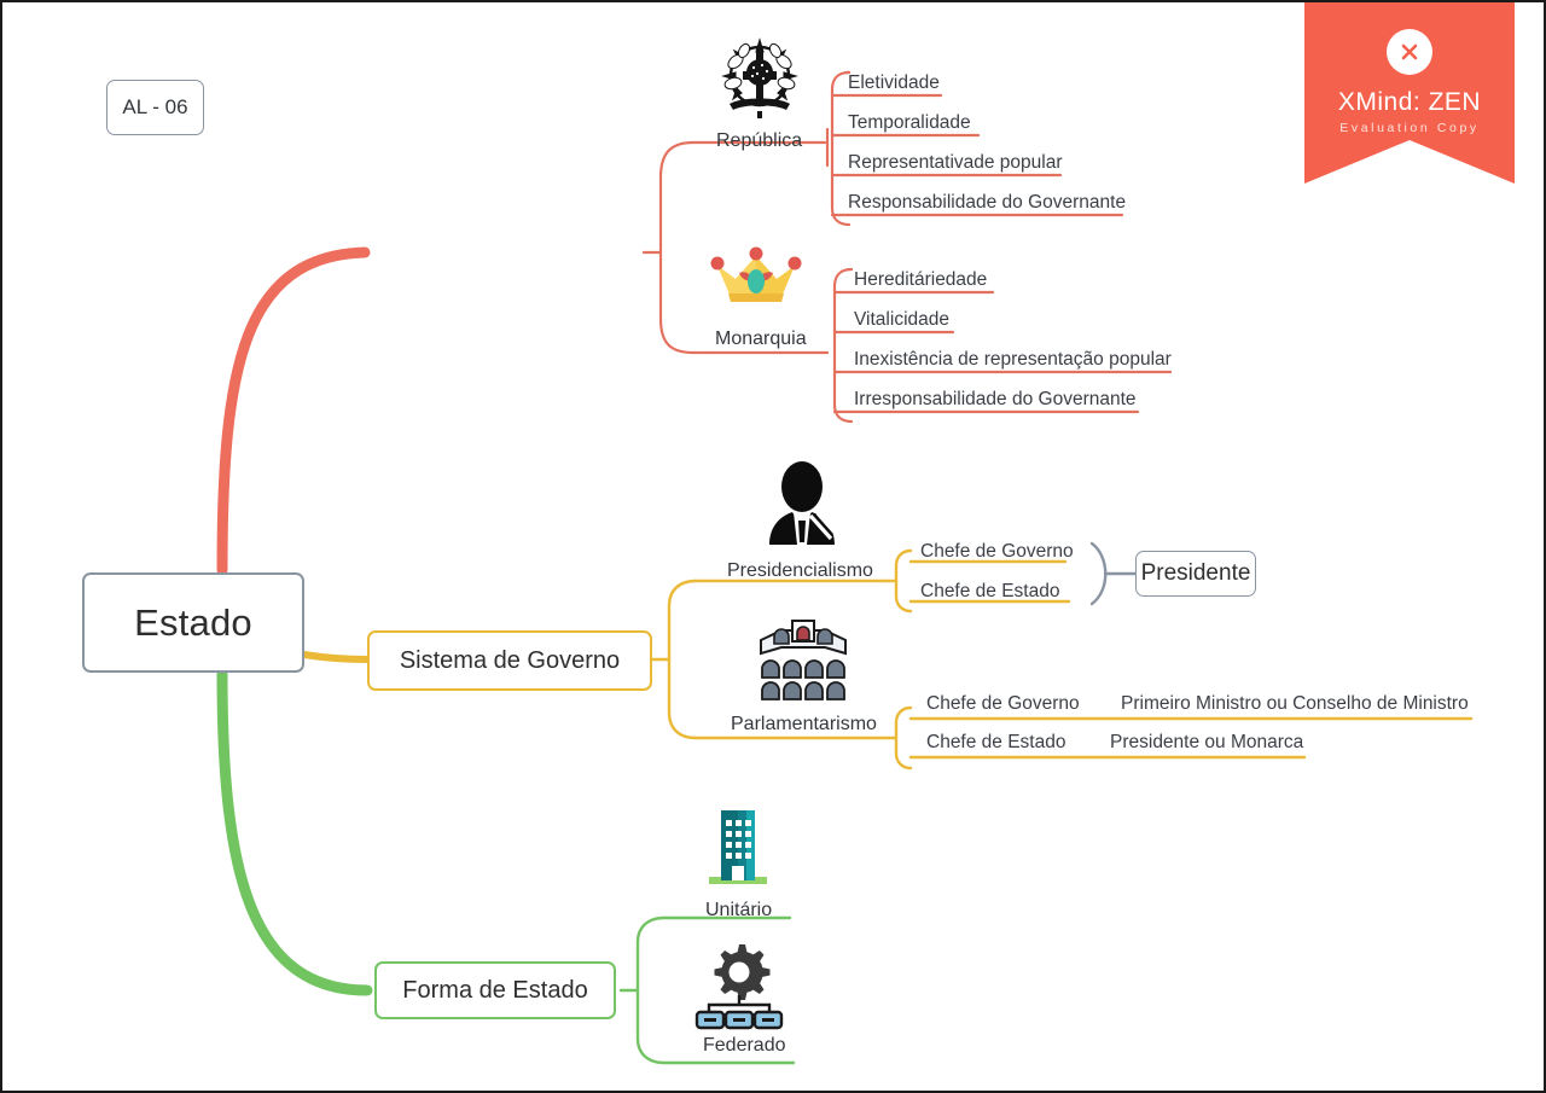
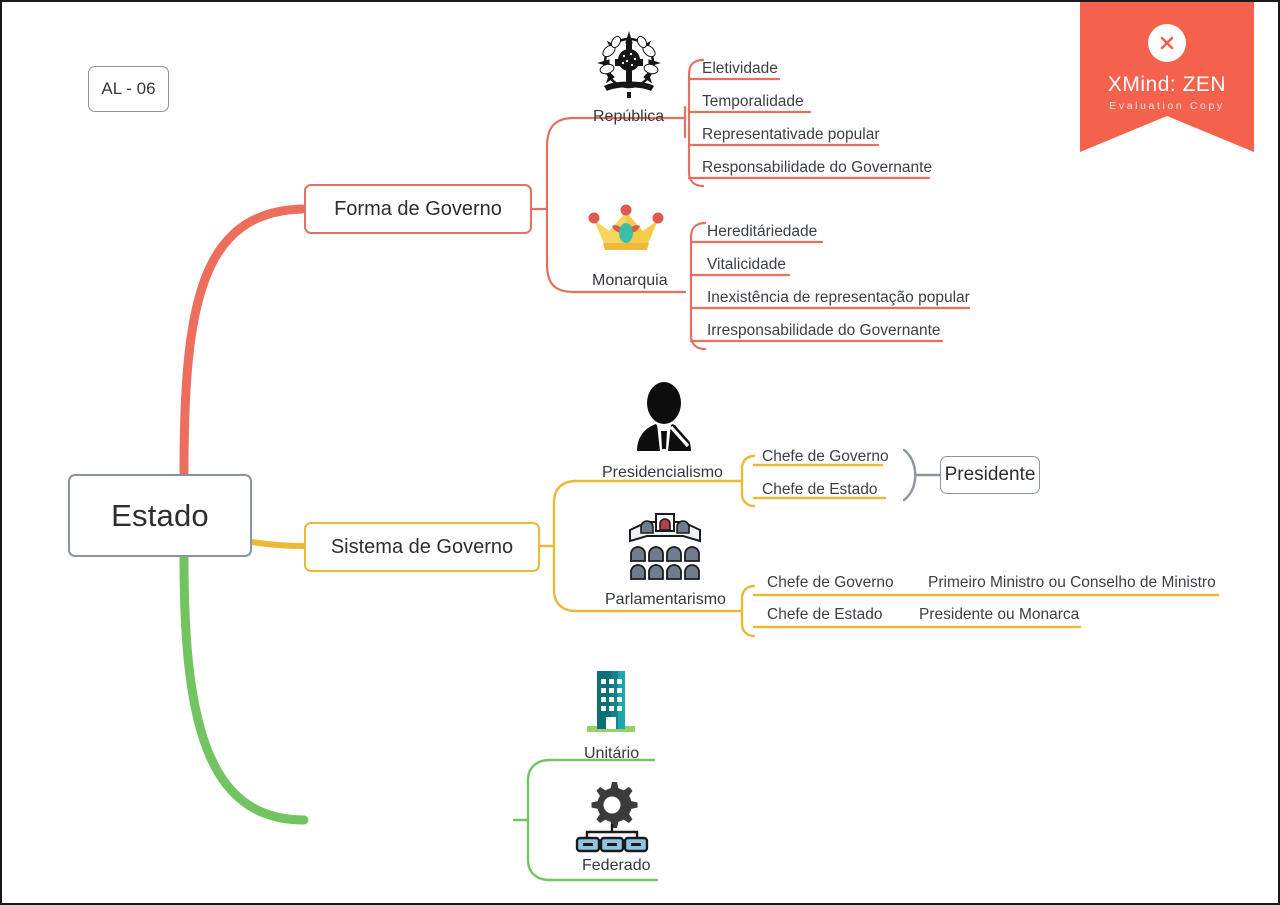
  XMind: ZEN
  Evaluation Copy
  AL - 06
  Estado
+ Forma de Governo
  República
  Eletividade
  Temporalidade
  Representativade popular
  Responsabilidade do Governante
  Monarquia
  Hereditáriedade
  Vitalicidade
  Inexistência de representação popular
  Irresponsabilidade do Governante
  Sistema de Governo
  Presidencialismo
  Chefe de Governo
  Chefe de Estado
  Presidente
  Parlamentarismo
  Chefe de Governo
  Primeiro Ministro ou Conselho de Ministro
  Chefe de Estado
  Presidente ou Monarca
- Forma de Estado
  Unitário
  Federado
